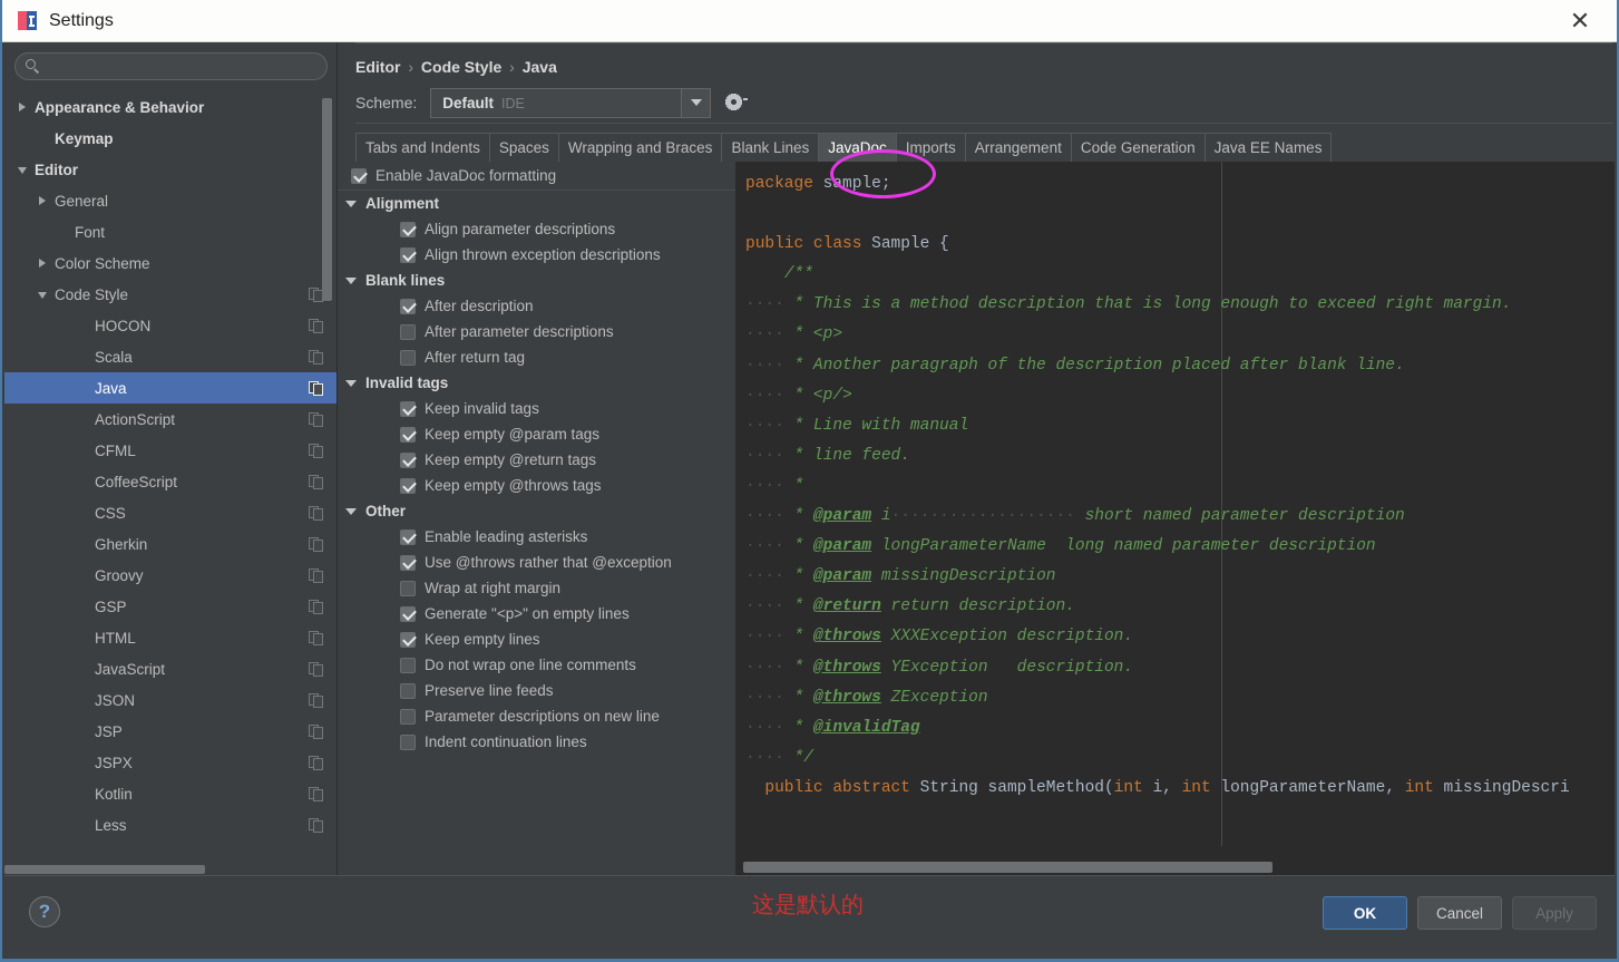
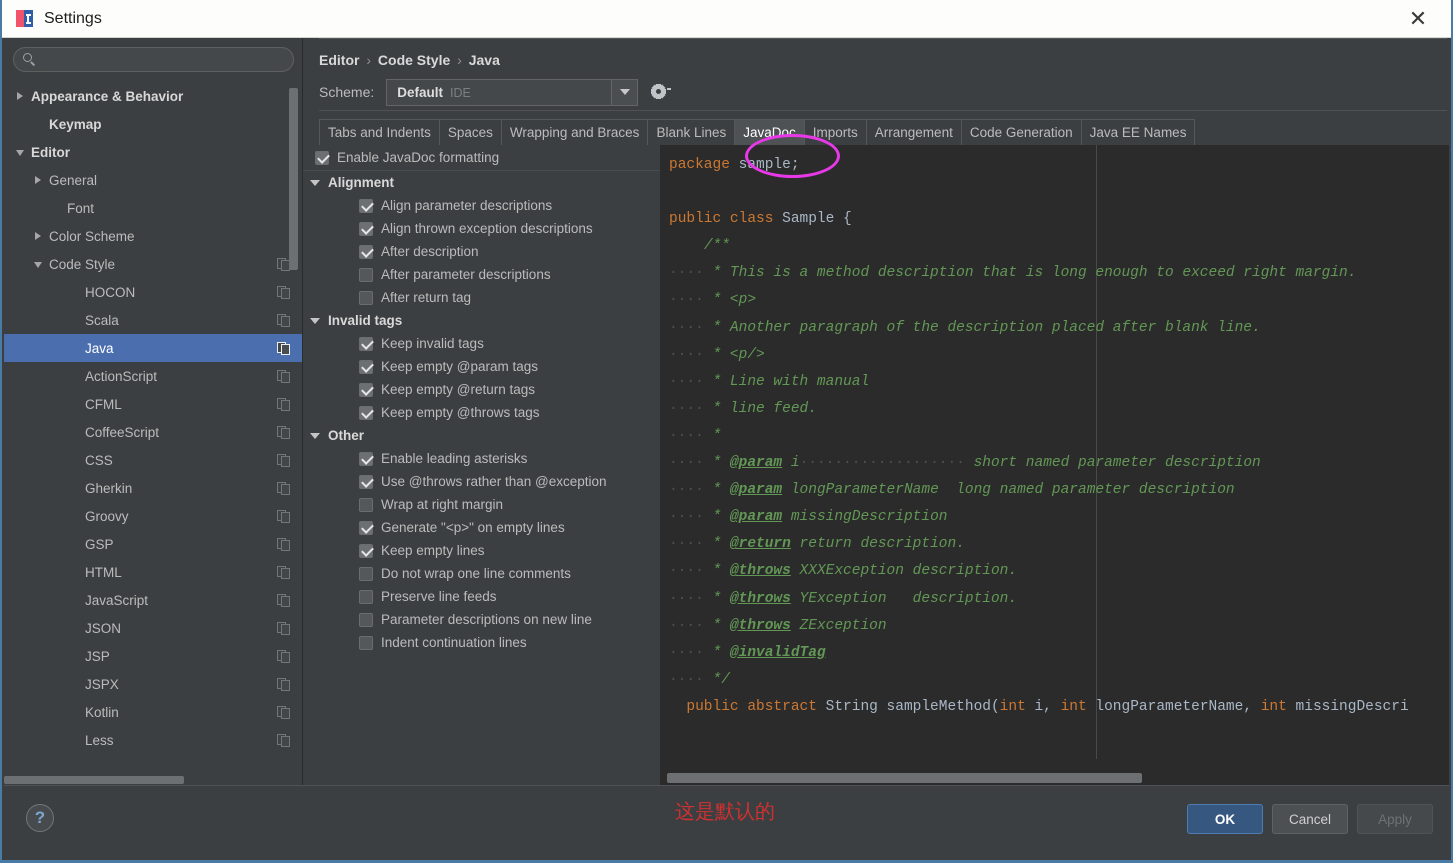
  Settings
  ✕
  Appearance & Behavior
  Keymap
  Editor
  General
  Font
  Color Scheme
  Code Style
  HOCON
  Scala
  Java
  ActionScript
  CFML
  CoffeeScript
  CSS
  Gherkin
  Groovy
  GSP
  HTML
  JavaScript
  JSON
  JSP
  JSPX
  Kotlin
  Less
  Editor › Code Style › Java
  Scheme:
  Default
  IDE
  Tabs and Indents
  Spaces
  Wrapping and Braces
  Blank Lines
  JavaDoc
  Imports
  Arrangement
  Code Generation
  Java EE Names
  Enable JavaDoc formatting
  Alignment
  Align parameter descriptions
  Align thrown exception descriptions
- Blank lines
  After description
  After parameter descriptions
  After return tag
  Invalid tags
  Keep invalid tags
  Keep empty @param tags
  Keep empty @return tags
  Keep empty @throws tags
  Other
  Enable leading asterisks
- Use @throws rather that @exception
+ Use @throws rather than @exception
  Wrap at right margin
  Generate "<p>" on empty lines
  Keep empty lines
  Do not wrap one line comments
  Preserve line feeds
  Parameter descriptions on new line
  Indent continuation lines
  package sample;
  public class Sample {
  /**
  ···· * This is a method description that is long enough to exceed right margin.
  ···· * <p>
  ···· * Another paragraph of the description placed after blank line.
  ···· * <p/>
  ···· * Line with manual
  ···· * line feed.
  ···· *
  ···· * @param i··················· short named parameter description
  ···· * @param longParameterName long named parameter description
  ···· * @param missingDescription
  ···· * @return return description.
  ···· * @throws XXXException description.
  ···· * @throws YException description.
  ···· * @throws ZException
  ···· * @invalidTag
  ···· */
  public abstract String sampleMethod(int i, int longParameterName, int missingDescri
  ?
  OK
  Cancel
  Apply
  这是默认的
